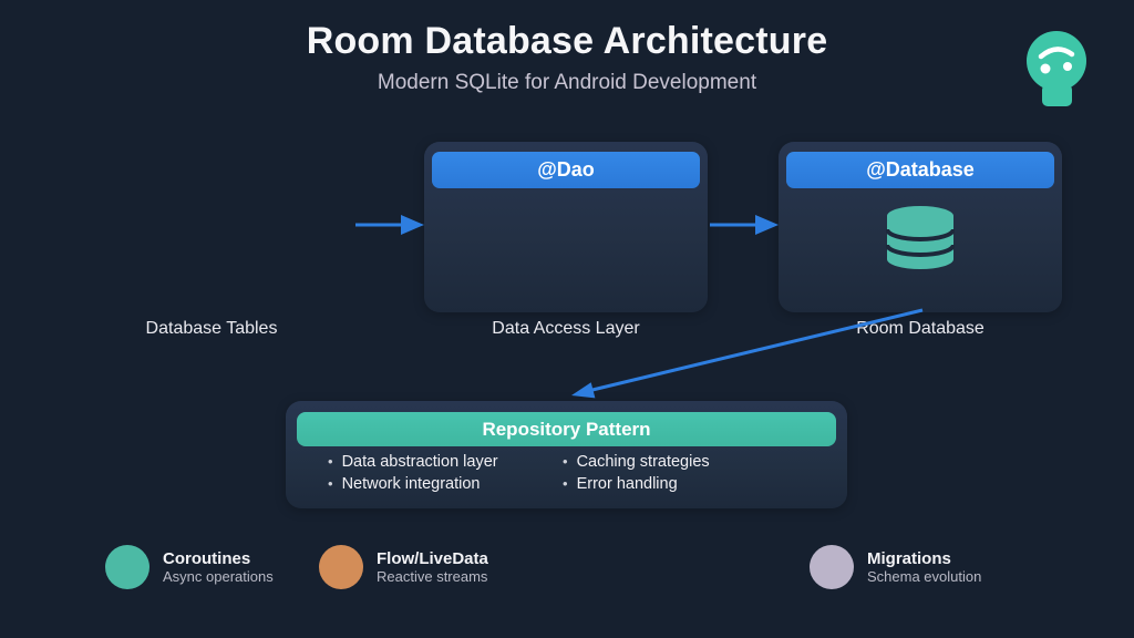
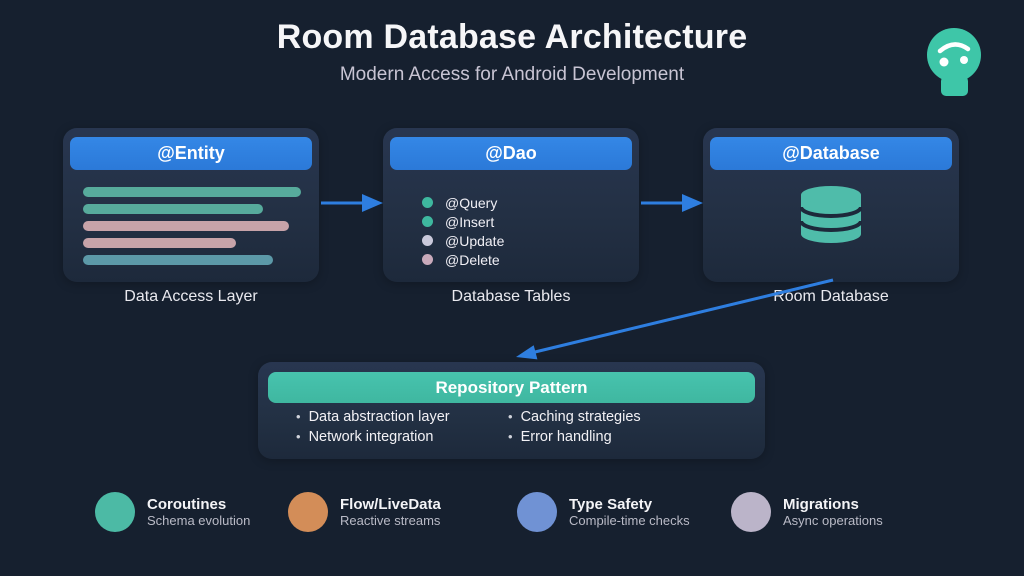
  Room Database Architecture
- Modern SQLite for Android Development
+ Modern Access for Android Development
+ @Entity
- Database Tables
+ Data Access Layer
  @Dao
+ @Query
+ @Insert
+ @Update
+ @Delete
- Data Access Layer
+ Database Tables
  @Database
  Room Database
  Repository Pattern
  •
  Data abstraction layer
  •
  Network integration
  •
  Caching strategies
  •
  Error handling
  Coroutines
- Async operations
+ Schema evolution
  Flow/LiveData
  Reactive streams
+ Type Safety
+ Compile-time checks
  Migrations
- Schema evolution
+ Async operations
